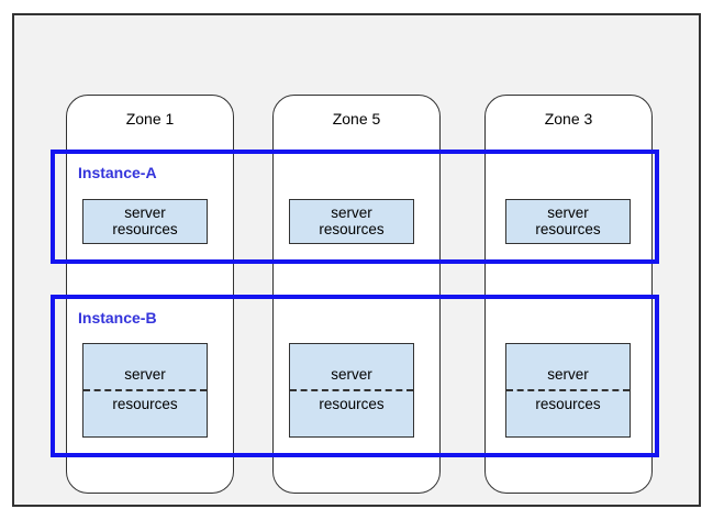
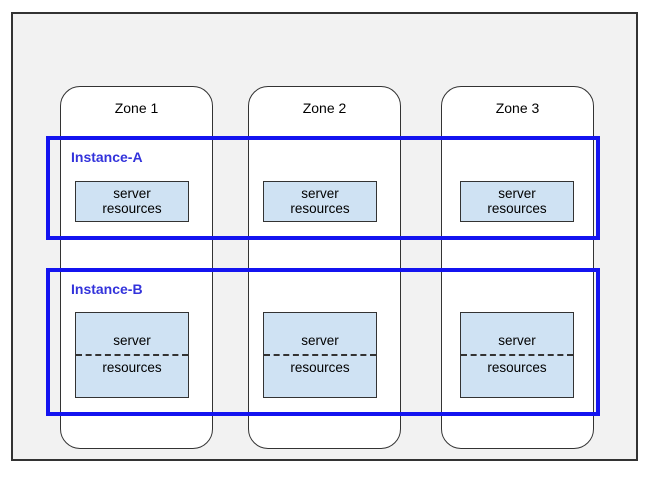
  Zone 1
- Zone 5
+ Zone 2
  Zone 3
  Instance-A
  Instance-B
  server
  resources
  server
  resources
  server
  resources
  server
  resources
  server
  resources
  server
  resources
